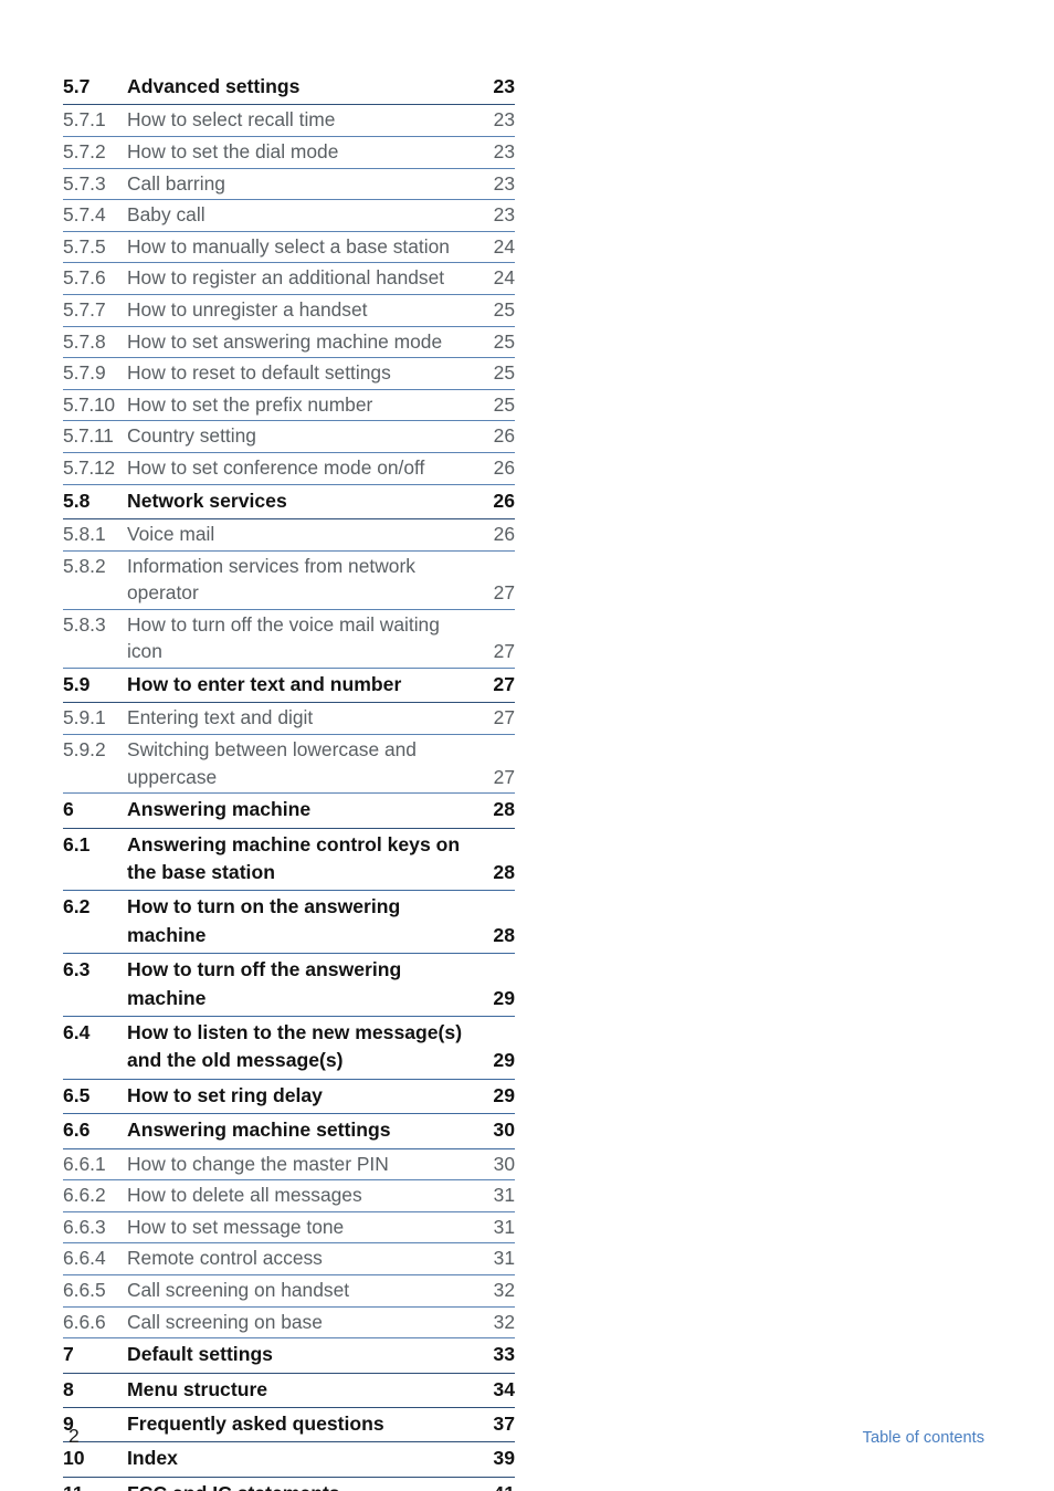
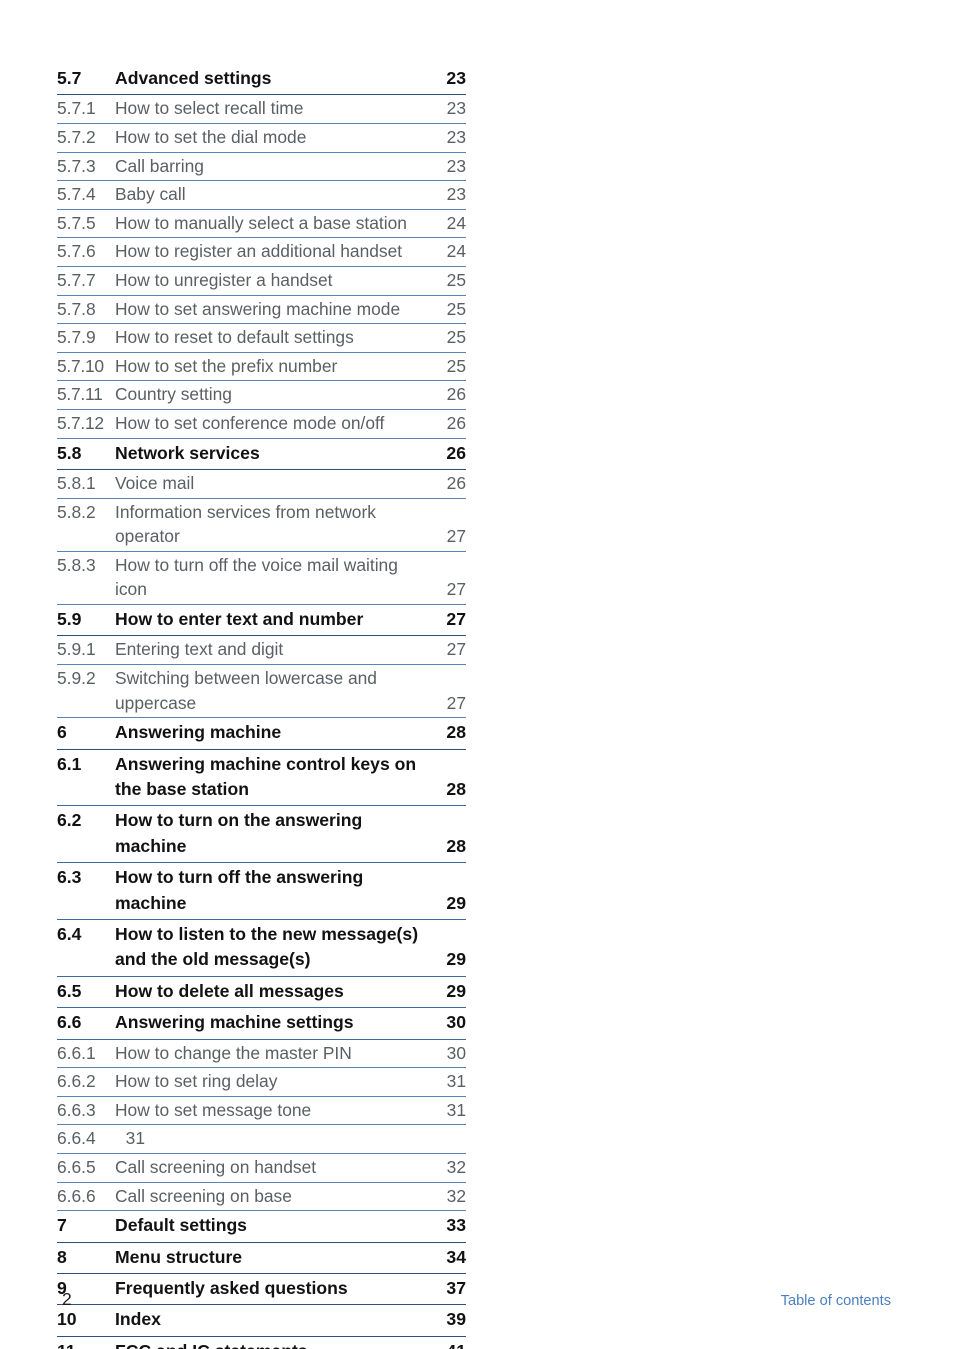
  5.7
  Advanced settings
  23
  5.7.1
  How to select recall time
  23
  5.7.2
  How to set the dial mode
  23
  5.7.3
  Call barring
  23
  5.7.4
  Baby call
  23
  5.7.5
  How to manually select a base station
  24
  5.7.6
  How to register an additional handset
  24
  5.7.7
  How to unregister a handset
  25
  5.7.8
  How to set answering machine mode
  25
  5.7.9
  How to reset to default settings
  25
  5.7.10
  How to set the prefix number
  25
  5.7.11
  Country setting
  26
  5.7.12
  How to set conference mode on/off
  26
  5.8
  Network services
  26
  5.8.1
  Voice mail
  26
  5.8.2
  Information services from network operator
  27
  5.8.3
  How to turn off the voice mail waiting icon
  27
  5.9
  How to enter text and number
  27
  5.9.1
  Entering text and digit
  27
  5.9.2
  Switching between lowercase and uppercase
  27
  6
  Answering machine
  28
  6.1
  Answering machine control keys on the base station
  28
  6.2
  How to turn on the answering machine
  28
  6.3
  How to turn off the answering machine
  29
  6.4
  How to listen to the new message(s) and the old message(s)
  29
  6.5
- How to set ring delay
+ How to delete all messages
  29
  6.6
  Answering machine settings
  30
  6.6.1
  How to change the master PIN
  30
  6.6.2
- How to delete all messages
+ How to set ring delay
  31
  6.6.3
  How to set message tone
  31
  6.6.4
- Remote control access
  31
  6.6.5
  Call screening on handset
  32
  6.6.6
  Call screening on base
  32
  7
  Default settings
  33
  8
  Menu structure
  34
  9
  Frequently asked questions
  37
  10
  Index
  39
  2
  Table of contents
